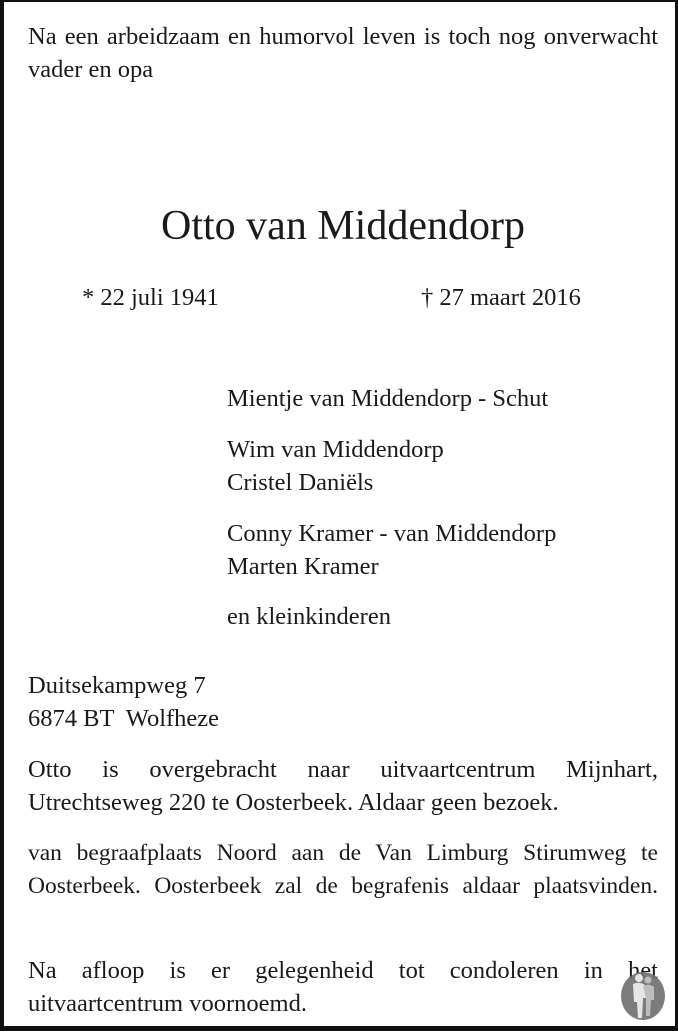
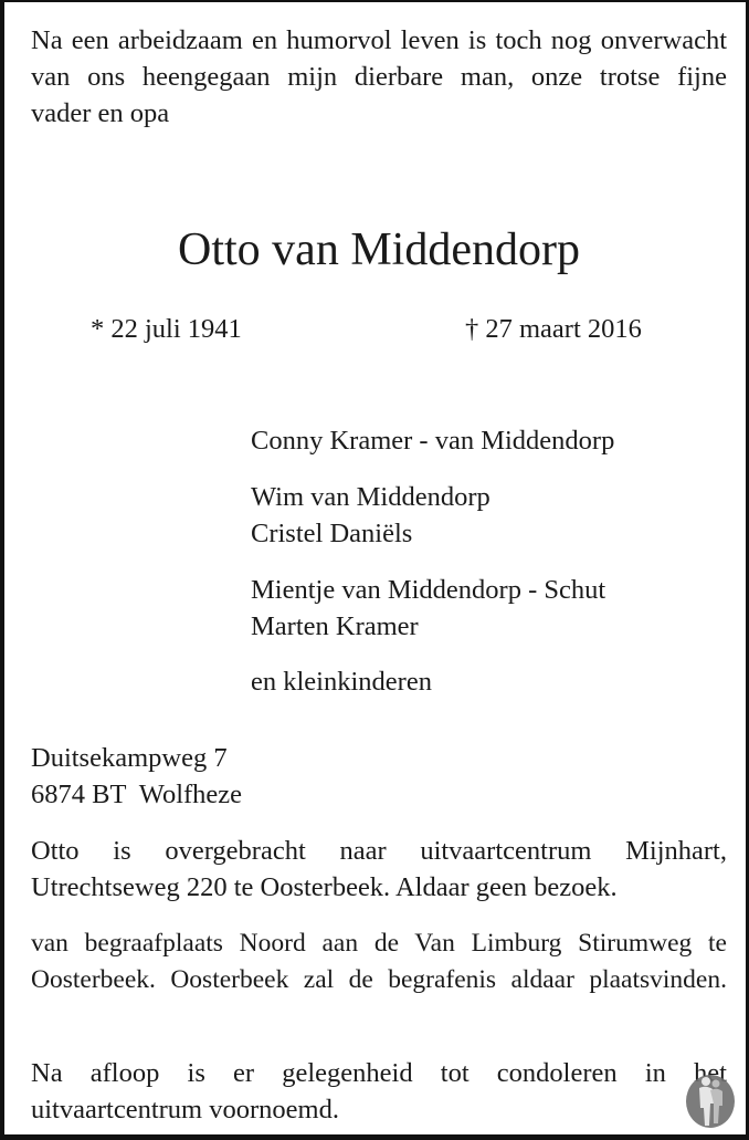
  Na een arbeidzaam en humorvol leven is toch nog onverwacht
+ van ons heengegaan mijn dierbare man, onze trotse fijne
  vader en opa
  Otto van Middendorp
  * 22 juli 1941
  † 27 maart 2016
- Mientje van Middendorp - Schut
+ Conny Kramer - van Middendorp
  Wim van Middendorp
  Cristel Daniëls
- Conny Kramer - van Middendorp
+ Mientje van Middendorp - Schut
  Marten Kramer
  en kleinkinderen
  Duitsekampweg 7
  6874 BT Wolfheze
  Otto is overgebracht naar uitvaartcentrum Mijnhart,
  Utrechtseweg 220 te Oosterbeek. Aldaar geen bezoek.
  van begraafplaats Noord aan de Van Limburg Stirumweg te
  Oosterbeek. Oosterbeek zal de begrafenis aldaar plaatsvinden.
  Na afloop is er gelegenheid tot condoleren in het
  uitvaartcentrum voornoemd.
